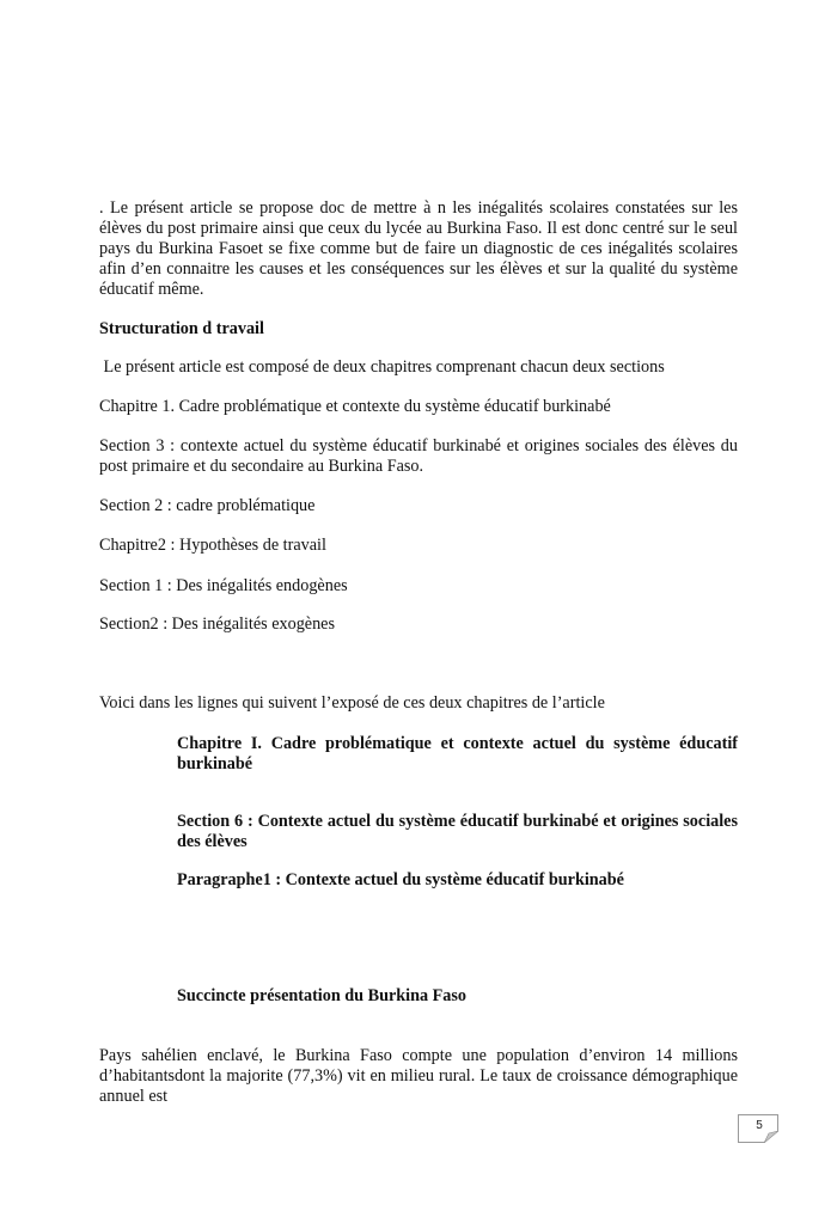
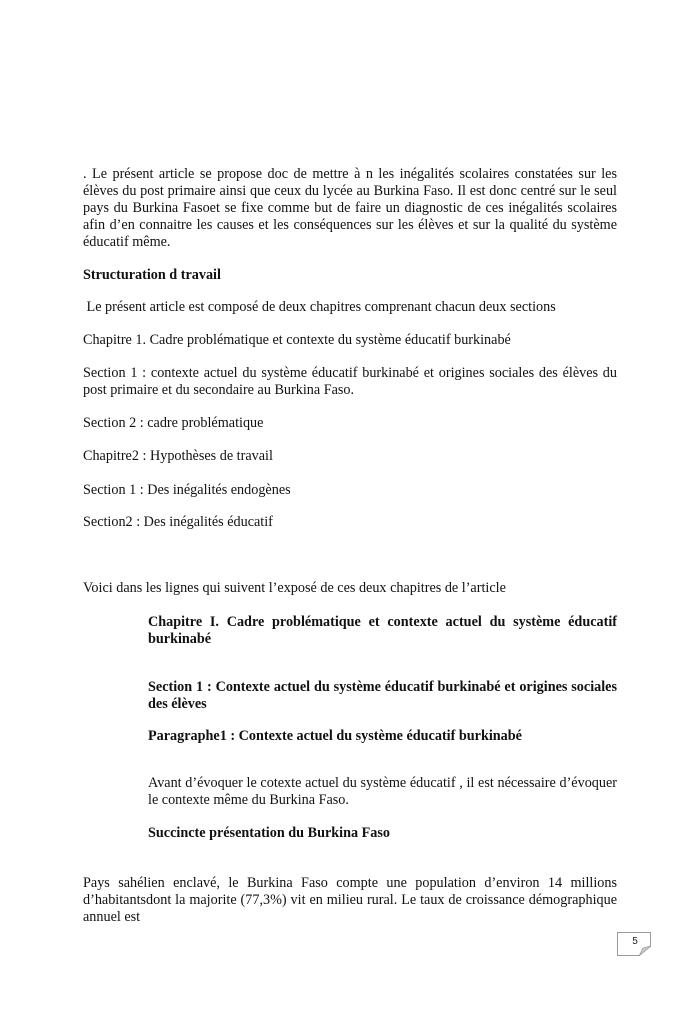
  . Le présent article se propose doc de mettre à n les inégalités scolaires constatées sur les élèves du post primaire ainsi que ceux du lycée au Burkina Faso. Il est donc centré sur le seul pays du Burkina Fasoet se fixe comme but de faire un diagnostic de ces inégalités scolaires afin d’en connaitre les causes et les conséquences sur les élèves et sur la qualité du système éducatif même.
  Structuration d travail
  Le présent article est composé de deux chapitres comprenant chacun deux sections
  Chapitre 1. Cadre problématique et contexte du système éducatif burkinabé
- Section 3 : contexte actuel du système éducatif burkinabé et origines sociales des élèves du post primaire et du secondaire au Burkina Faso.
+ Section 1 : contexte actuel du système éducatif burkinabé et origines sociales des élèves du post primaire et du secondaire au Burkina Faso.
  Section 2 : cadre problématique
  Chapitre2 : Hypothèses de travail
  Section 1 : Des inégalités endogènes
- Section2 : Des inégalités exogènes
+ Section2 : Des inégalités éducatif
  Voici dans les lignes qui suivent l’exposé de ces deux chapitres de l’article
  Chapitre I. Cadre problématique et contexte actuel du système éducatif burkinabé
- Section 6 : Contexte actuel du système éducatif burkinabé et origines sociales des élèves
+ Section 1 : Contexte actuel du système éducatif burkinabé et origines sociales des élèves
  Paragraphe1 : Contexte actuel du système éducatif burkinabé
+ Avant d’évoquer le cotexte actuel du système éducatif , il est nécessaire d’évoquer le contexte même du Burkina Faso.
  Succincte présentation du Burkina Faso
  Pays sahélien enclavé, le Burkina Faso compte une population d’environ 14 millions d’habitantsdont la majorite (77,3%) vit en milieu rural. Le taux de croissance démographique annuel est
  5
